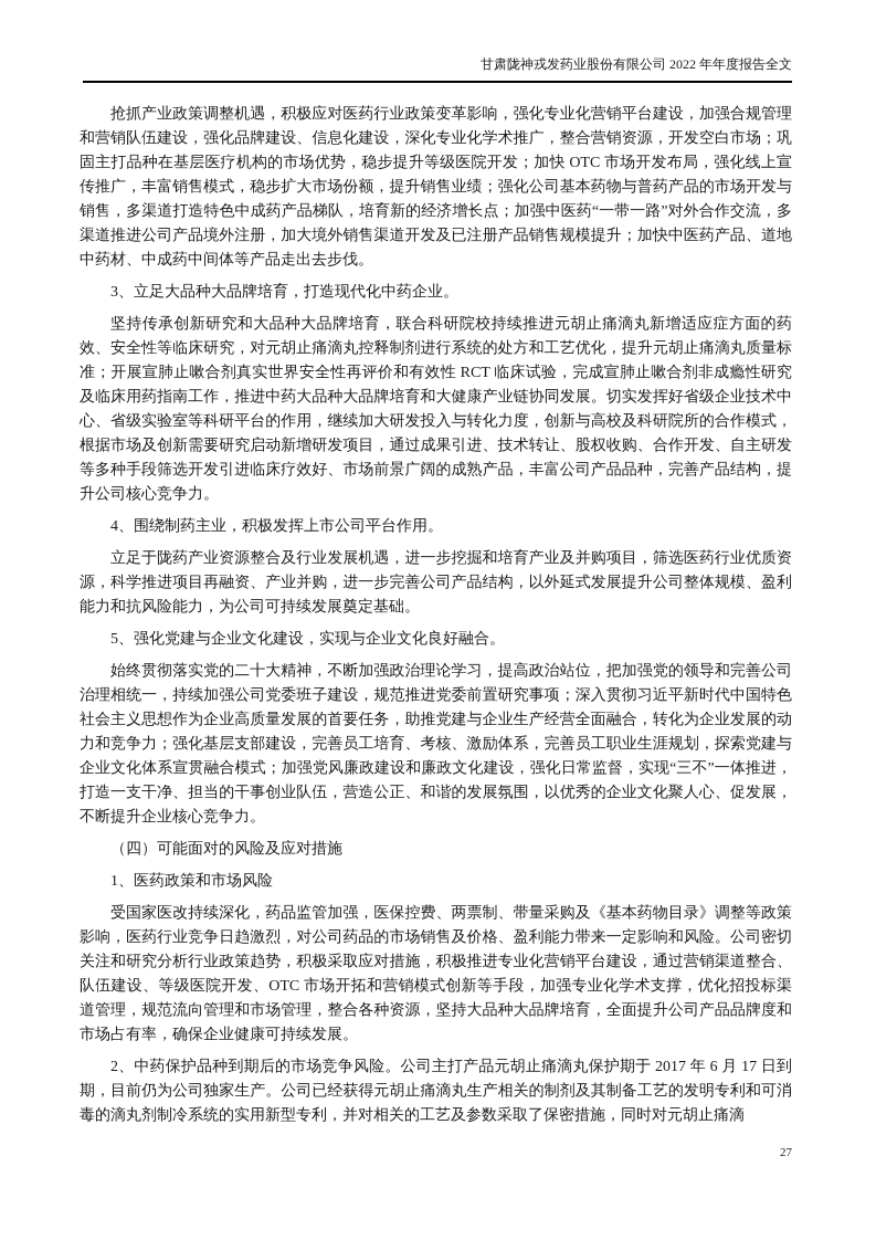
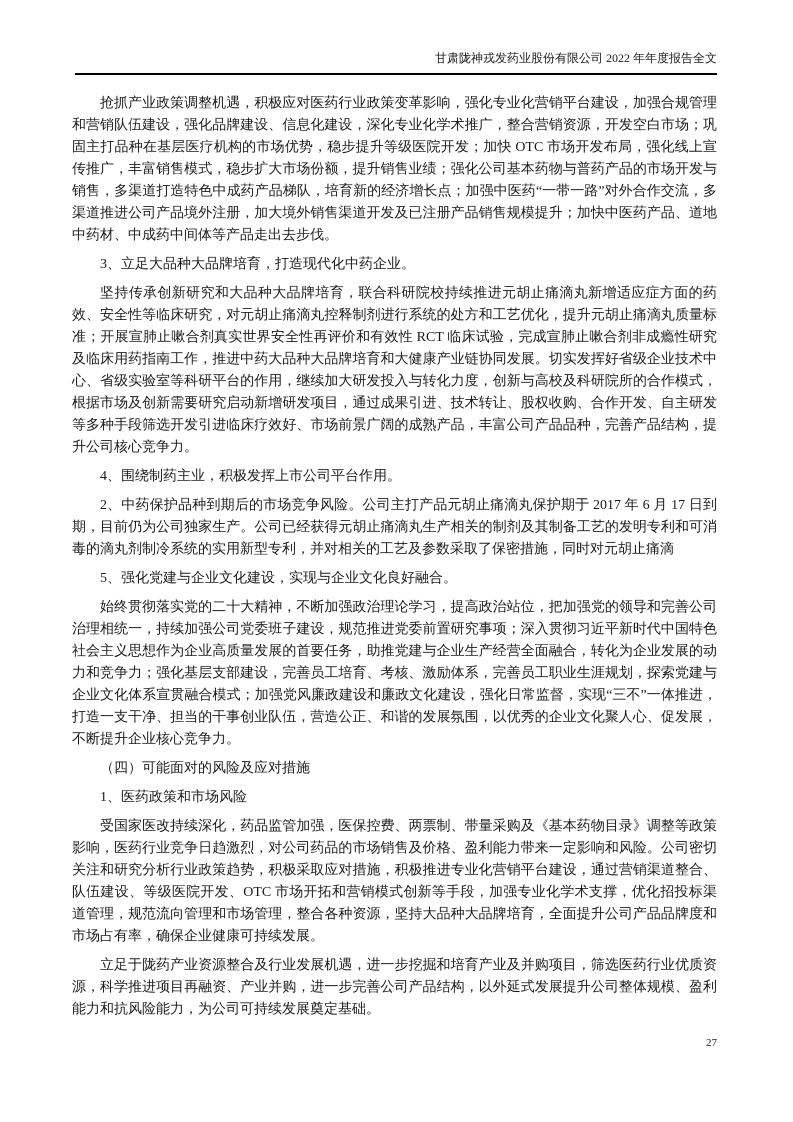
  甘肃陇神戎发药业股份有限公司 2022 年年度报告全文
  抢抓产业政策调整机遇，积极应对医药行业政策变革影响，强化专业化营销平台建设，加强合规管理和营销队伍建设，强化品牌建设、信息化建设，深化专业化学术推广，整合营销资源，开发空白市场；巩固主打品种在基层医疗机构的市场优势，稳步提升等级医院开发；加快 OTC 市场开发布局，强化线上宣传推广，丰富销售模式，稳步扩大市场份额，提升销售业绩；强化公司基本药物与普药产品的市场开发与销售，多渠道打造特色中成药产品梯队，培育新的经济增长点；加强中医药“一带一路”对外合作交流，多渠道推进公司产品境外注册，加大境外销售渠道开发及已注册产品销售规模提升；加快中医药产品、道地中药材、中成药中间体等产品走出去步伐。
  3、立足大品种大品牌培育，打造现代化中药企业。
  坚持传承创新研究和大品种大品牌培育，联合科研院校持续推进元胡止痛滴丸新增适应症方面的药效、安全性等临床研究，对元胡止痛滴丸控释制剂进行系统的处方和工艺优化，提升元胡止痛滴丸质量标准；开展宣肺止嗽合剂真实世界安全性再评价和有效性 RCT 临床试验，完成宣肺止嗽合剂非成瘾性研究及临床用药指南工作，推进中药大品种大品牌培育和大健康产业链协同发展。切实发挥好省级企业技术中心、省级实验室等科研平台的作用，继续加大研发投入与转化力度，创新与高校及科研院所的合作模式，根据市场及创新需要研究启动新增研发项目，通过成果引进、技术转让、股权收购、合作开发、自主研发等多种手段筛选开发引进临床疗效好、市场前景广阔的成熟产品，丰富公司产品品种，完善产品结构，提升公司核心竞争力。
  4、围绕制药主业，积极发挥上市公司平台作用。
- 立足于陇药产业资源整合及行业发展机遇，进一步挖掘和培育产业及并购项目，筛选医药行业优质资源，科学推进项目再融资、产业并购，进一步完善公司产品结构，以外延式发展提升公司整体规模、盈利能力和抗风险能力，为公司可持续发展奠定基础。
+ 2、中药保护品种到期后的市场竞争风险。公司主打产品元胡止痛滴丸保护期于 2017 年 6 月 17 日到期，目前仍为公司独家生产。公司已经获得元胡止痛滴丸生产相关的制剂及其制备工艺的发明专利和可消毒的滴丸剂制冷系统的实用新型专利，并对相关的工艺及参数采取了保密措施，同时对元胡止痛滴
  5、强化党建与企业文化建设，实现与企业文化良好融合。
  始终贯彻落实党的二十大精神，不断加强政治理论学习，提高政治站位，把加强党的领导和完善公司治理相统一，持续加强公司党委班子建设，规范推进党委前置研究事项；深入贯彻习近平新时代中国特色社会主义思想作为企业高质量发展的首要任务，助推党建与企业生产经营全面融合，转化为企业发展的动力和竞争力；强化基层支部建设，完善员工培育、考核、激励体系，完善员工职业生涯规划，探索党建与企业文化体系宣贯融合模式；加强党风廉政建设和廉政文化建设，强化日常监督，实现“三不”一体推进，打造一支干净、担当的干事创业队伍，营造公正、和谐的发展氛围，以优秀的企业文化聚人心、促发展，不断提升企业核心竞争力。
  （四）可能面对的风险及应对措施
  1、医药政策和市场风险
  受国家医改持续深化，药品监管加强，医保控费、两票制、带量采购及《基本药物目录》调整等政策影响，医药行业竞争日趋激烈，对公司药品的市场销售及价格、盈利能力带来一定影响和风险。公司密切关注和研究分析行业政策趋势，积极采取应对措施，积极推进专业化营销平台建设，通过营销渠道整合、队伍建设、等级医院开发、OTC 市场开拓和营销模式创新等手段，加强专业化学术支撑，优化招投标渠道管理，规范流向管理和市场管理，整合各种资源，坚持大品种大品牌培育，全面提升公司产品品牌度和市场占有率，确保企业健康可持续发展。
- 2、中药保护品种到期后的市场竞争风险。公司主打产品元胡止痛滴丸保护期于 2017 年 6 月 17 日到期，目前仍为公司独家生产。公司已经获得元胡止痛滴丸生产相关的制剂及其制备工艺的发明专利和可消毒的滴丸剂制冷系统的实用新型专利，并对相关的工艺及参数采取了保密措施，同时对元胡止痛滴
+ 立足于陇药产业资源整合及行业发展机遇，进一步挖掘和培育产业及并购项目，筛选医药行业优质资源，科学推进项目再融资、产业并购，进一步完善公司产品结构，以外延式发展提升公司整体规模、盈利能力和抗风险能力，为公司可持续发展奠定基础。
  27
